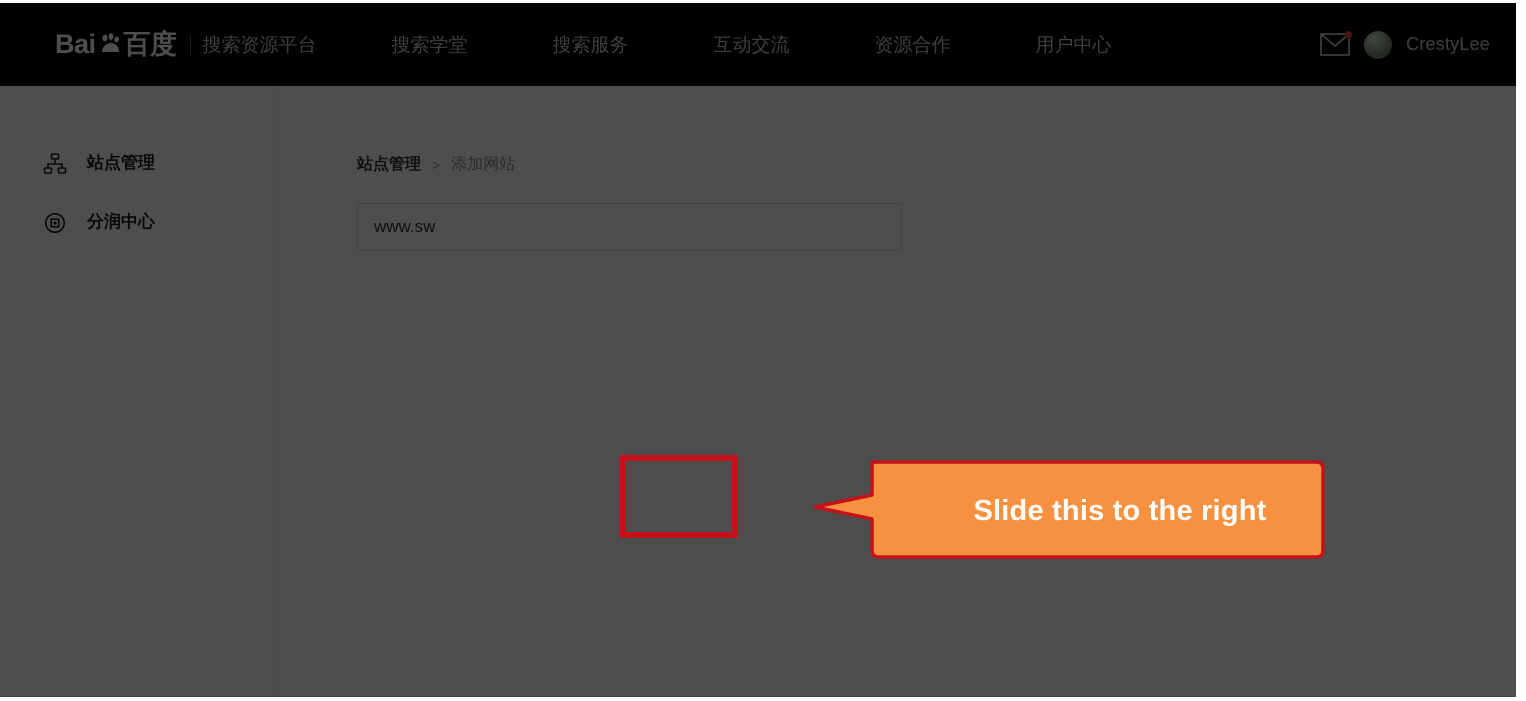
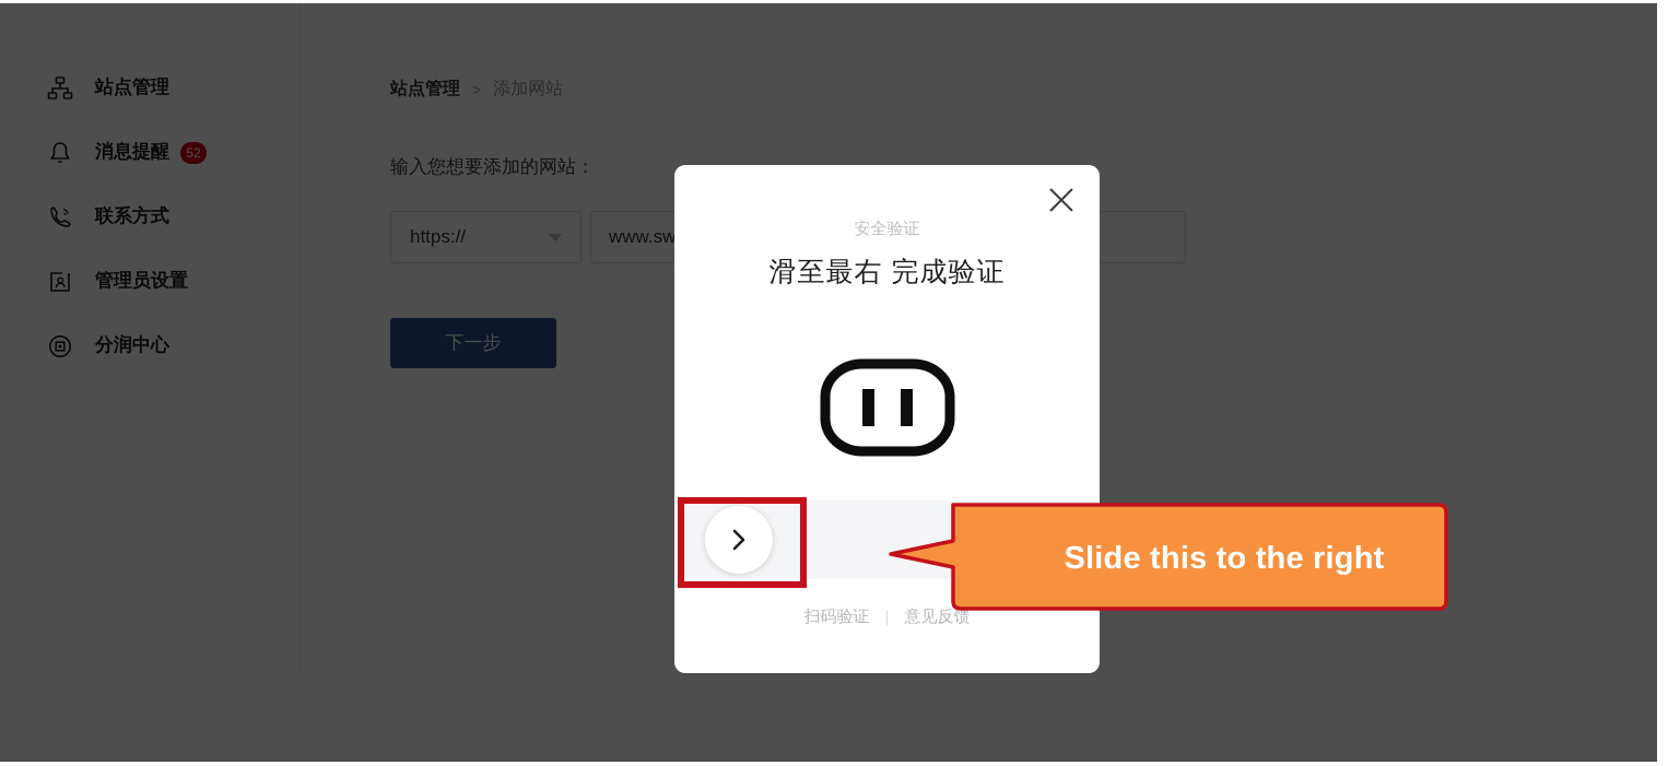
- Bai
- 百度
- 搜索资源平台
- 搜索学堂
- 搜索服务
- 互动交流
- 资源合作
- 用户中心
- CrestyLee
  站点管理
+ 消息提醒
+ 52
+ 联系方式
+ 管理员设置
  分润中心
  站点管理
  >
  添加网站
+ 输入您想要添加的网站：
+ https://
  www.sw
+ 下一步
+ 安全验证
+ 滑至最右 完成验证
+ 扫码验证
+ |
+ 意见反馈
  Slide this to the right
